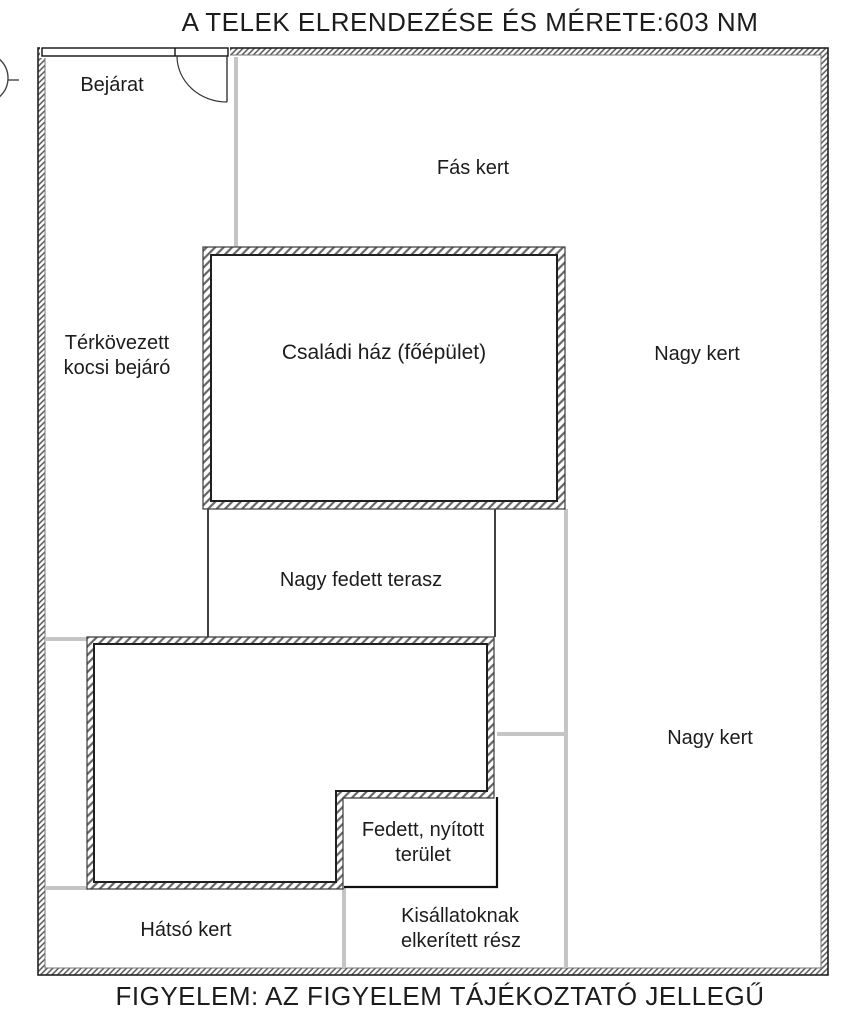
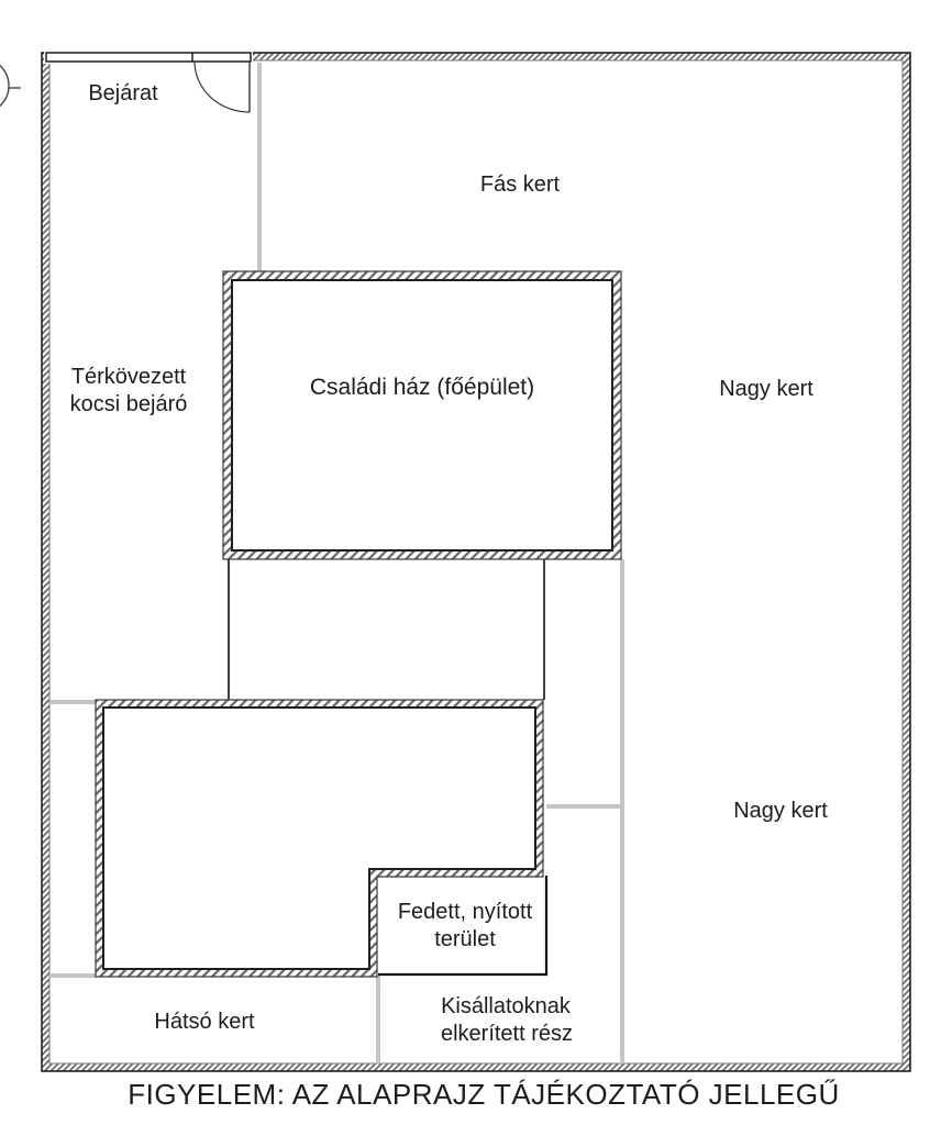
- A TELEK ELRENDEZÉSE ÉS MÉRETE:603 NM
  Bejárat
  Fás kert
  Térkövezett
  kocsi bejáró
  Családi ház (főépület)
  Nagy kert
- Nagy fedett terasz
  Nagy kert
  Fedett, nyított
  terület
  Hátsó kert
  Kisállatoknak
  elkerített rész
- FIGYELEM: AZ FIGYELEM TÁJÉKOZTATÓ JELLEGŰ
+ FIGYELEM: AZ ALAPRAJZ TÁJÉKOZTATÓ JELLEGŰ
